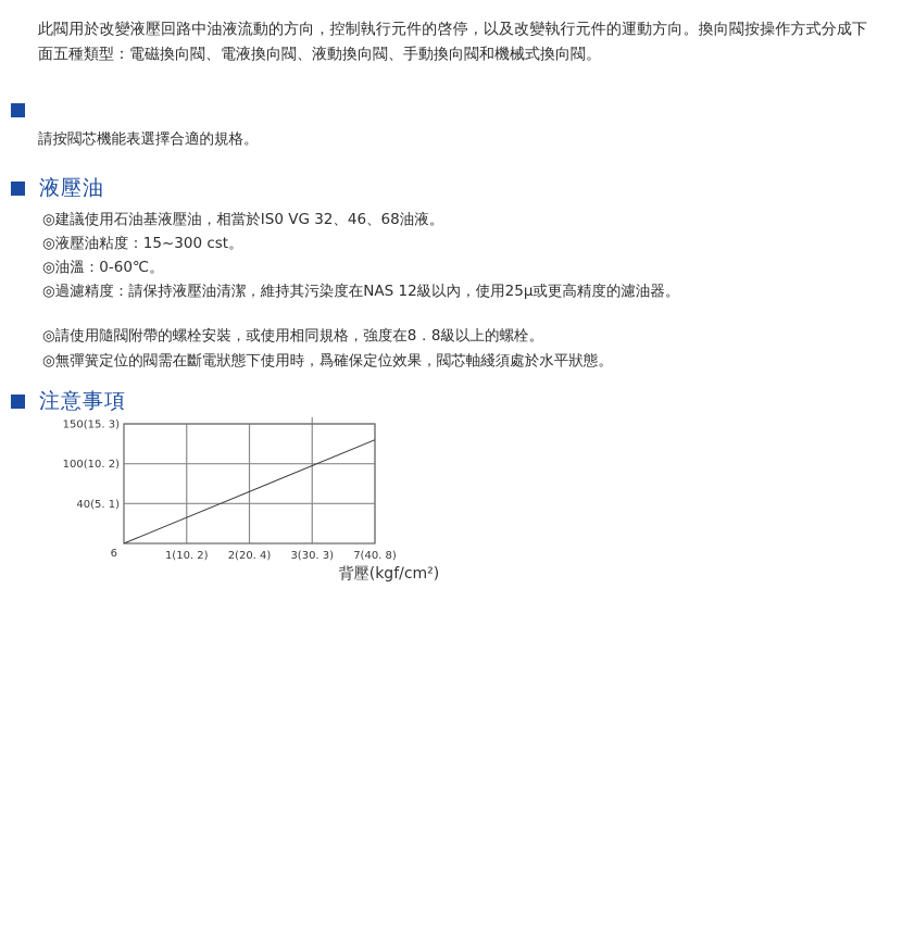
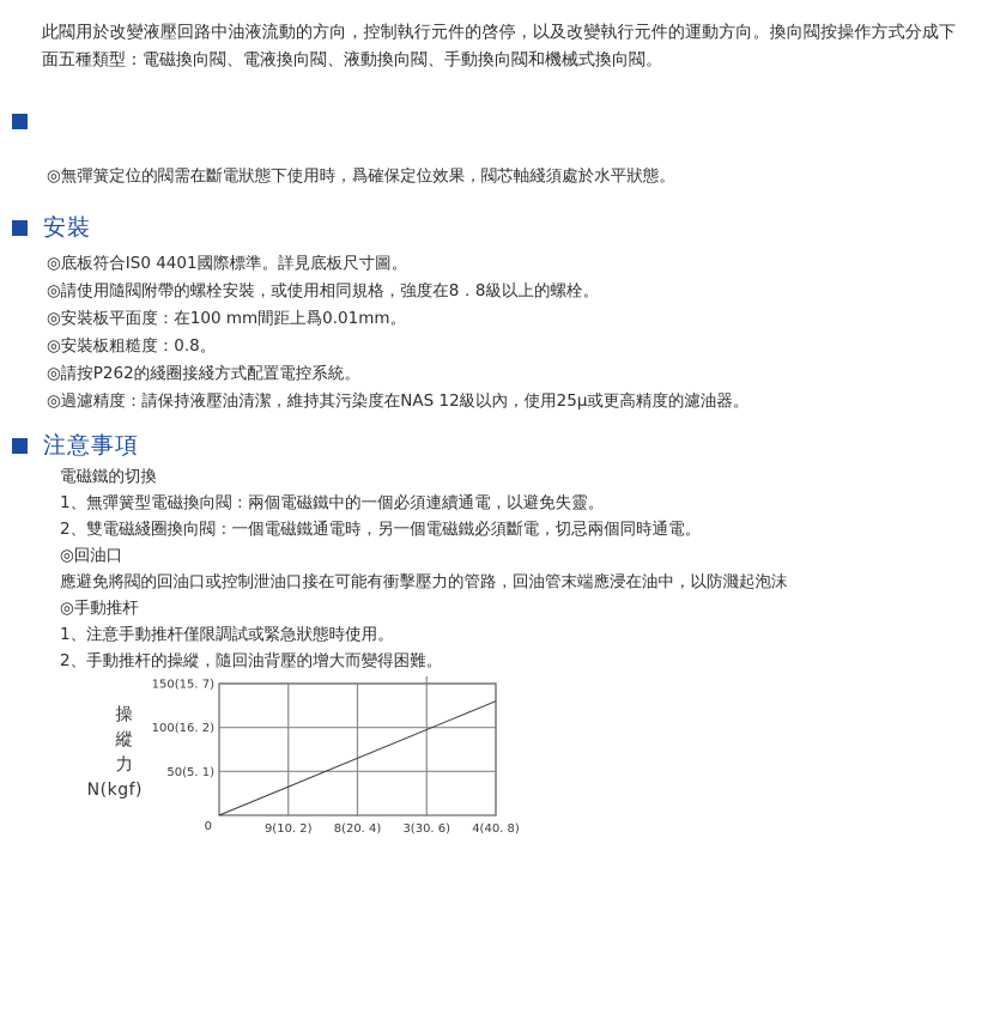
  此閥用於改變液壓回路中油液流動的方向，控制執行元件的啓停，以及改變執行元件的運動方向。換向閥按操作方式分成下面五種類型：電磁換向閥、電液換向閥、液動換向閥、手動換向閥和機械式換向閥。
- 請按閥芯機能表選擇合適的規格。
- 液壓油
- ◎建議使用石油基液壓油，相當於IS0 VG 32、46、68油液。
- ◎液壓油粘度：15~300 cst。
- ◎油溫：0-60℃。
- ◎過濾精度：請保持液壓油清潔，維持其污染度在NAS 12級以內，使用25μ或更高精度的濾油器。
+ ◎無彈簧定位的閥需在斷電狀態下使用時，爲確保定位效果，閥芯軸綫須處於水平狀態。
+ 安裝
+ ◎底板符合IS0 4401國際標準。詳見底板尺寸圖。
  ◎請使用隨閥附帶的螺栓安裝，或使用相同規格，強度在8．8級以上的螺栓。
+ ◎安裝板平面度：在100 mm間距上爲0.01mm。
+ ◎安裝板粗糙度：0.8。
+ ◎請按P262的綫圈接綫方式配置電控系統。
- ◎無彈簧定位的閥需在斷電狀態下使用時，爲確保定位效果，閥芯軸綫須處於水平狀態。
+ ◎過濾精度：請保持液壓油清潔，維持其污染度在NAS 12級以內，使用25μ或更高精度的濾油器。
  注意事項
+ 電磁鐵的切換
+ 1、無彈簧型電磁換向閥：兩個電磁鐵中的一個必須連續通電，以避免失靈。
+ 2、雙電磁綫圈換向閥：一個電磁鐵通電時，另一個電磁鐵必須斷電，切忌兩個同時通電。
+ ◎回油口
+ 應避免將閥的回油口或控制泄油口接在可能有衝擊壓力的管路，回油管末端應浸在油中，以防濺起泡沫
+ ◎手動推杆
+ 1、注意手動推杆僅限調試或緊急狀態時使用。
+ 2、手動推杆的操縱，隨回油背壓的增大而變得困難。
+ 操
+ 縱
+ 力
+ N(kgf)
- 40(5. 1)
+ 50(5. 1)
- 100(10. 2)
+ 100(16. 2)
- 150(15. 3)
+ 150(15. 7)
- 1(10. 2)
+ 9(10. 2)
- 2(20. 4)
+ 8(20. 4)
- 3(30. 3)
+ 3(30. 6)
- 7(40. 8)
+ 4(40. 8)
- 6
+ 0
- 背壓(kgf/cm²)
